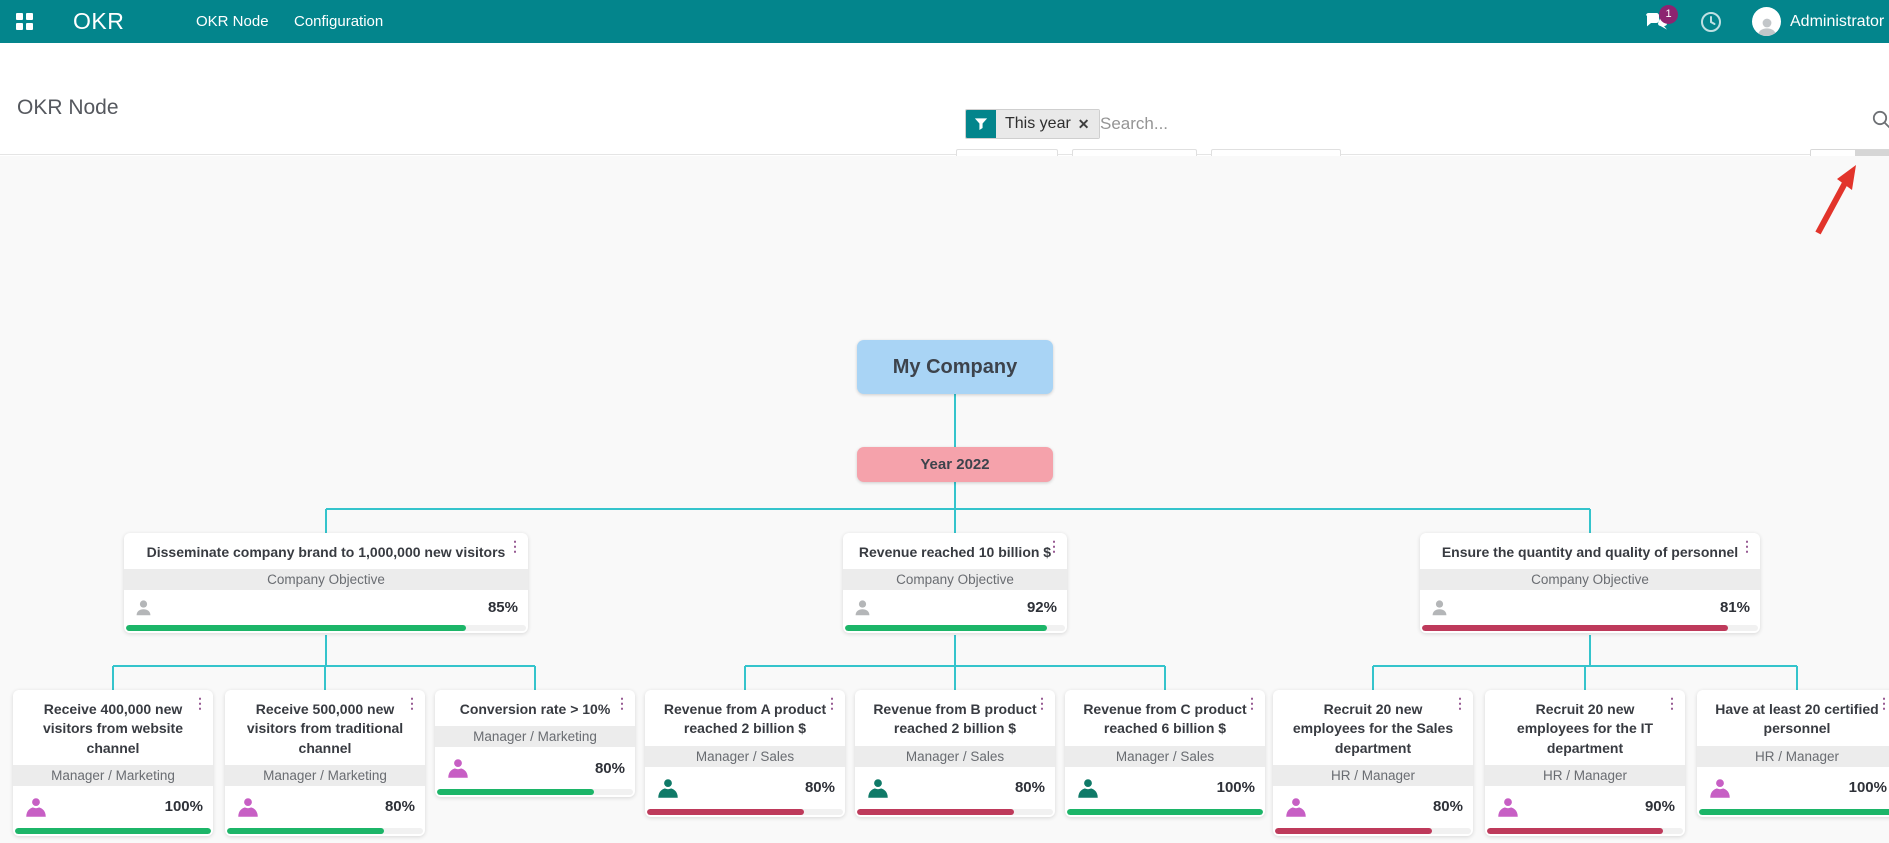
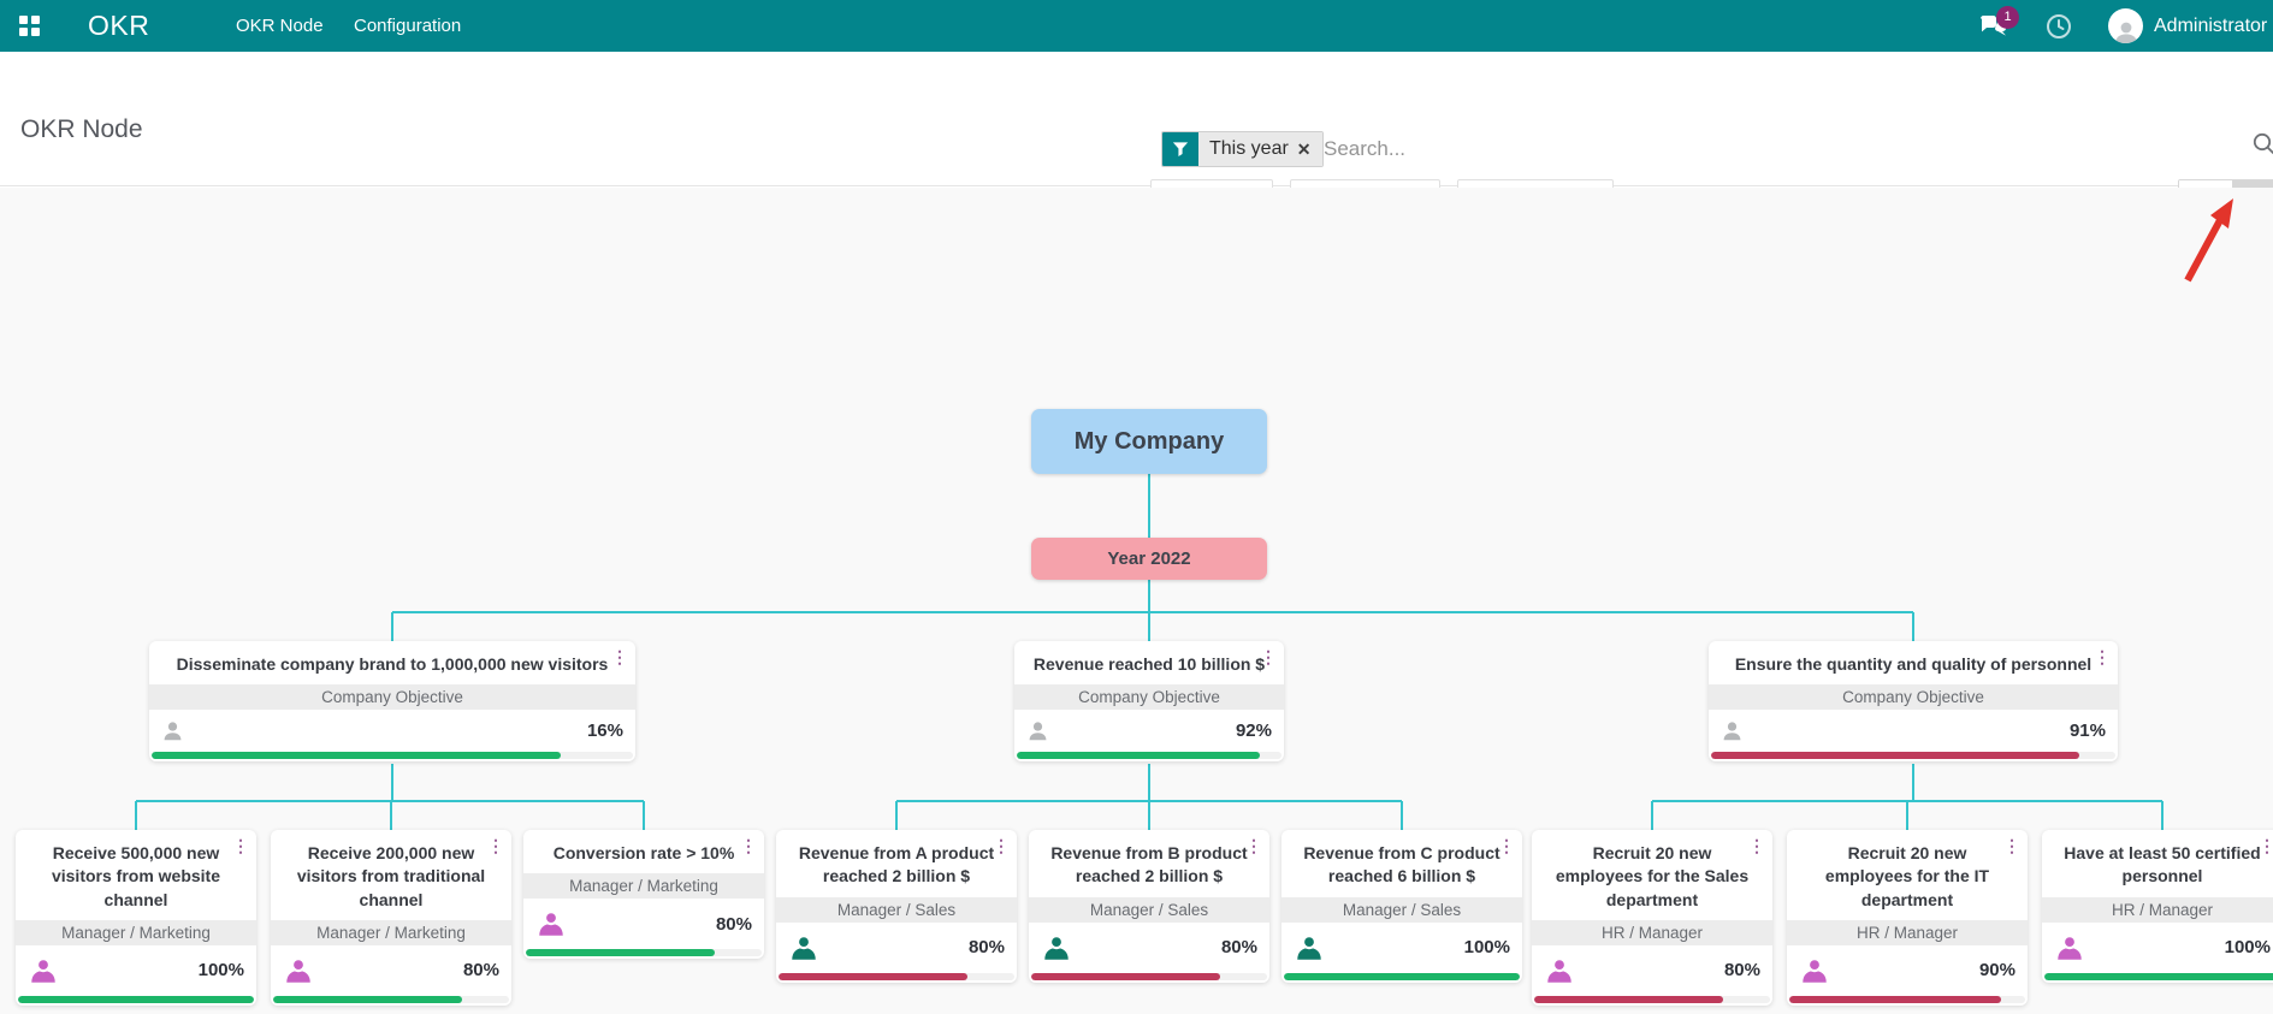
  OKR
  OKR Node
  Configuration
  1
  Administrator
  OKR Node
  This year
  ✕
  Search...
  My Company
  Year 2022
  Disseminate company brand to 1,000,000 new visitors
  ⋮
  Company Objective
- 85%
+ 16%
  Revenue reached 10 billion $
  ⋮
  Company Objective
  92%
  Ensure the quantity and quality of personnel
  ⋮
  Company Objective
- 81%
+ 91%
- Receive 400,000 new visitors from website channel
+ Receive 500,000 new visitors from website channel
  ⋮
  Manager / Marketing
  100%
- Receive 500,000 new visitors from traditional channel
+ Receive 200,000 new visitors from traditional channel
  ⋮
  Manager / Marketing
  80%
  Conversion rate > 10%
  ⋮
  Manager / Marketing
  80%
  Revenue from A product reached 2 billion $
  ⋮
  Manager / Sales
  80%
  Revenue from B product reached 2 billion $
  ⋮
  Manager / Sales
  80%
  Revenue from C product reached 6 billion $
  ⋮
  Manager / Sales
  100%
  Recruit 20 new employees for the Sales department
  ⋮
  HR / Manager
  80%
  Recruit 20 new employees for the IT department
  ⋮
  HR / Manager
  90%
- Have at least 20 certified personnel
+ Have at least 50 certified personnel
  ⋮
  HR / Manager
  100%
